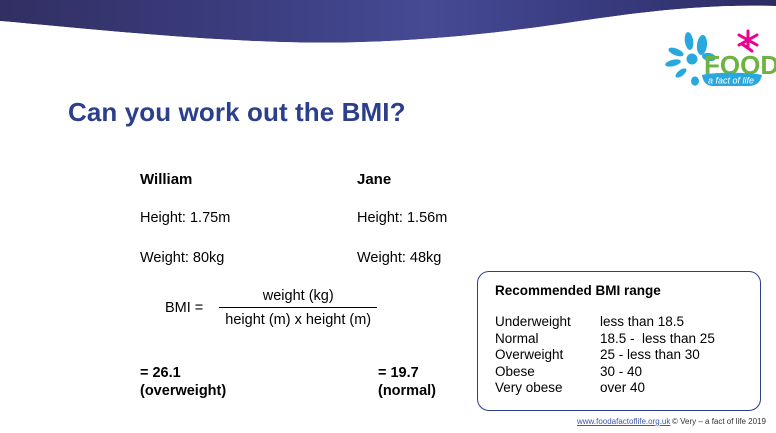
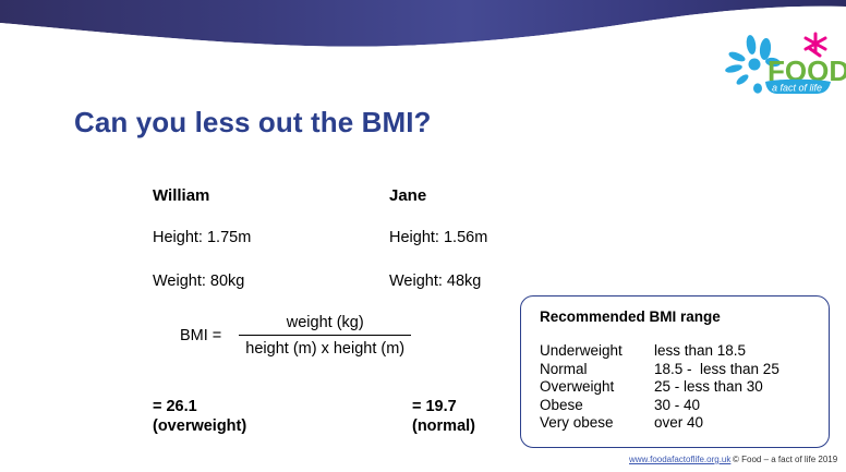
  FOOD
  a fact of life
- Can you work out the BMI?
+ Can you less out the BMI?
  William
  Height: 1.75m
  Weight: 80kg
  Jane
  Height: 1.56m
  Weight: 48kg
  BMI =
  weight (kg)
  height (m) x height (m)
  = 26.1
  (overweight)
  = 19.7
  (normal)
  Recommended BMI range
  Underweight	less than 18.5
  Normal	18.5 - less than 25
  Overweight	25 - less than 30
  Obese	30 - 40
  Very obese	over 40
  www.foodafactoflife.org.uk
- © Very – a fact of life 2019
+ © Food – a fact of life 2019
